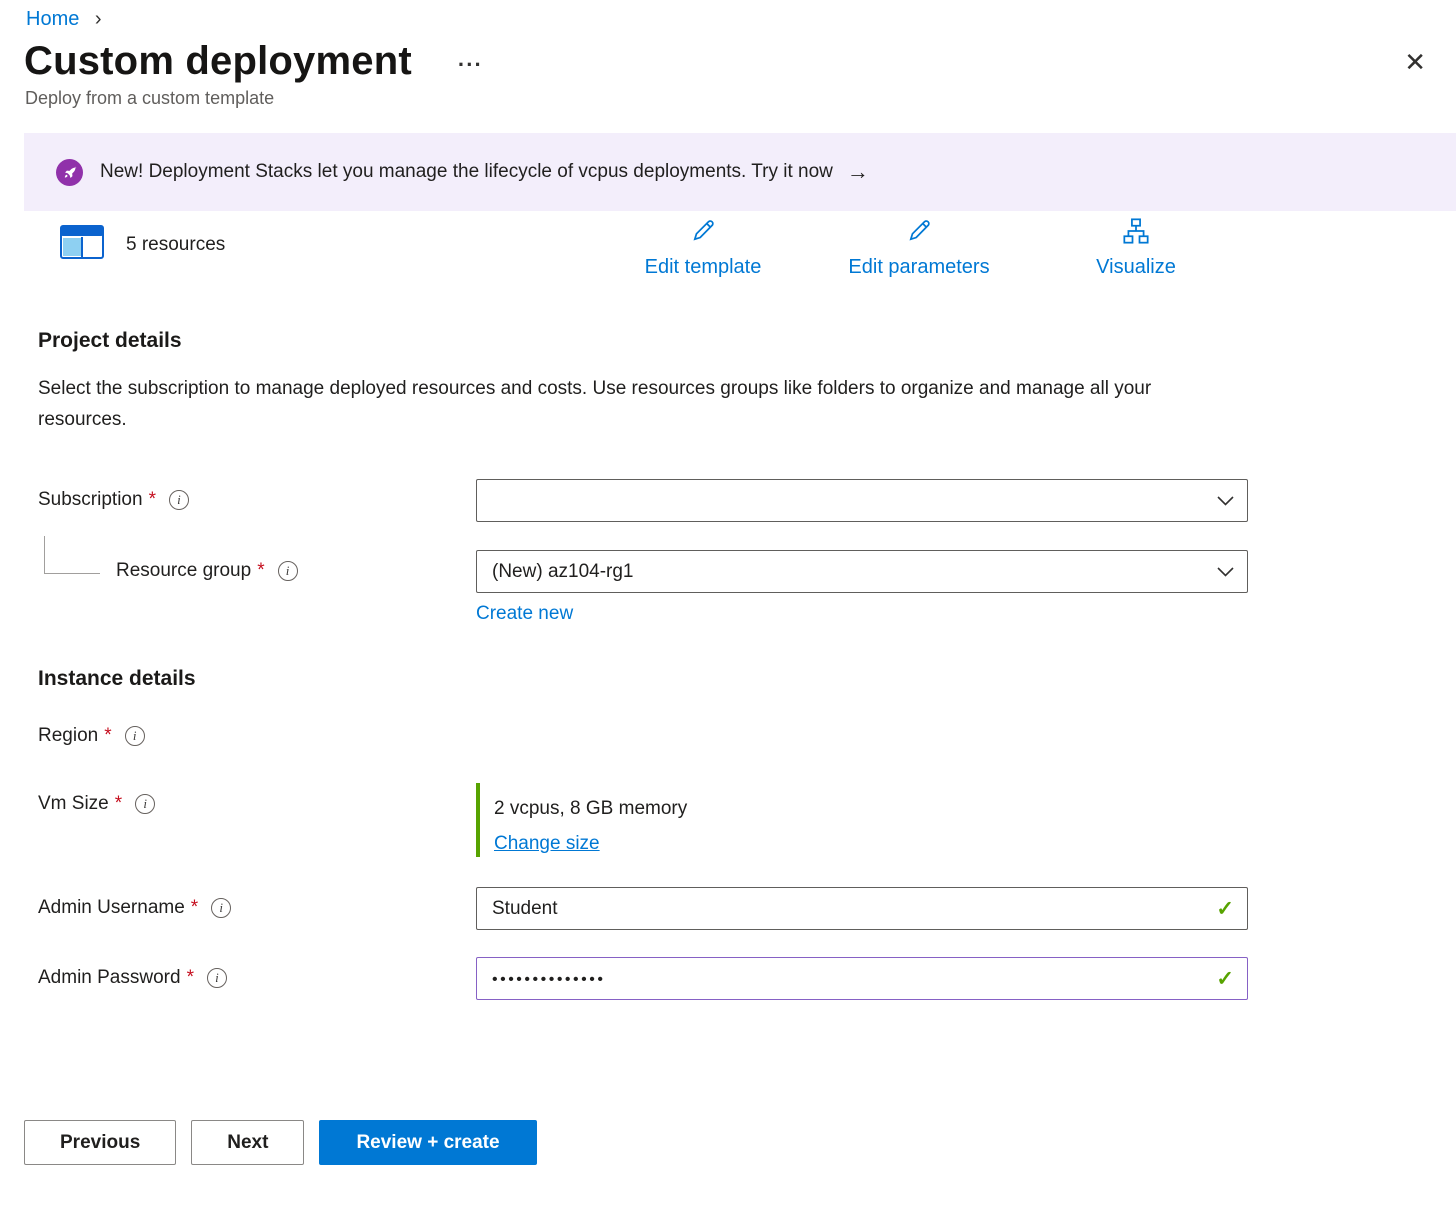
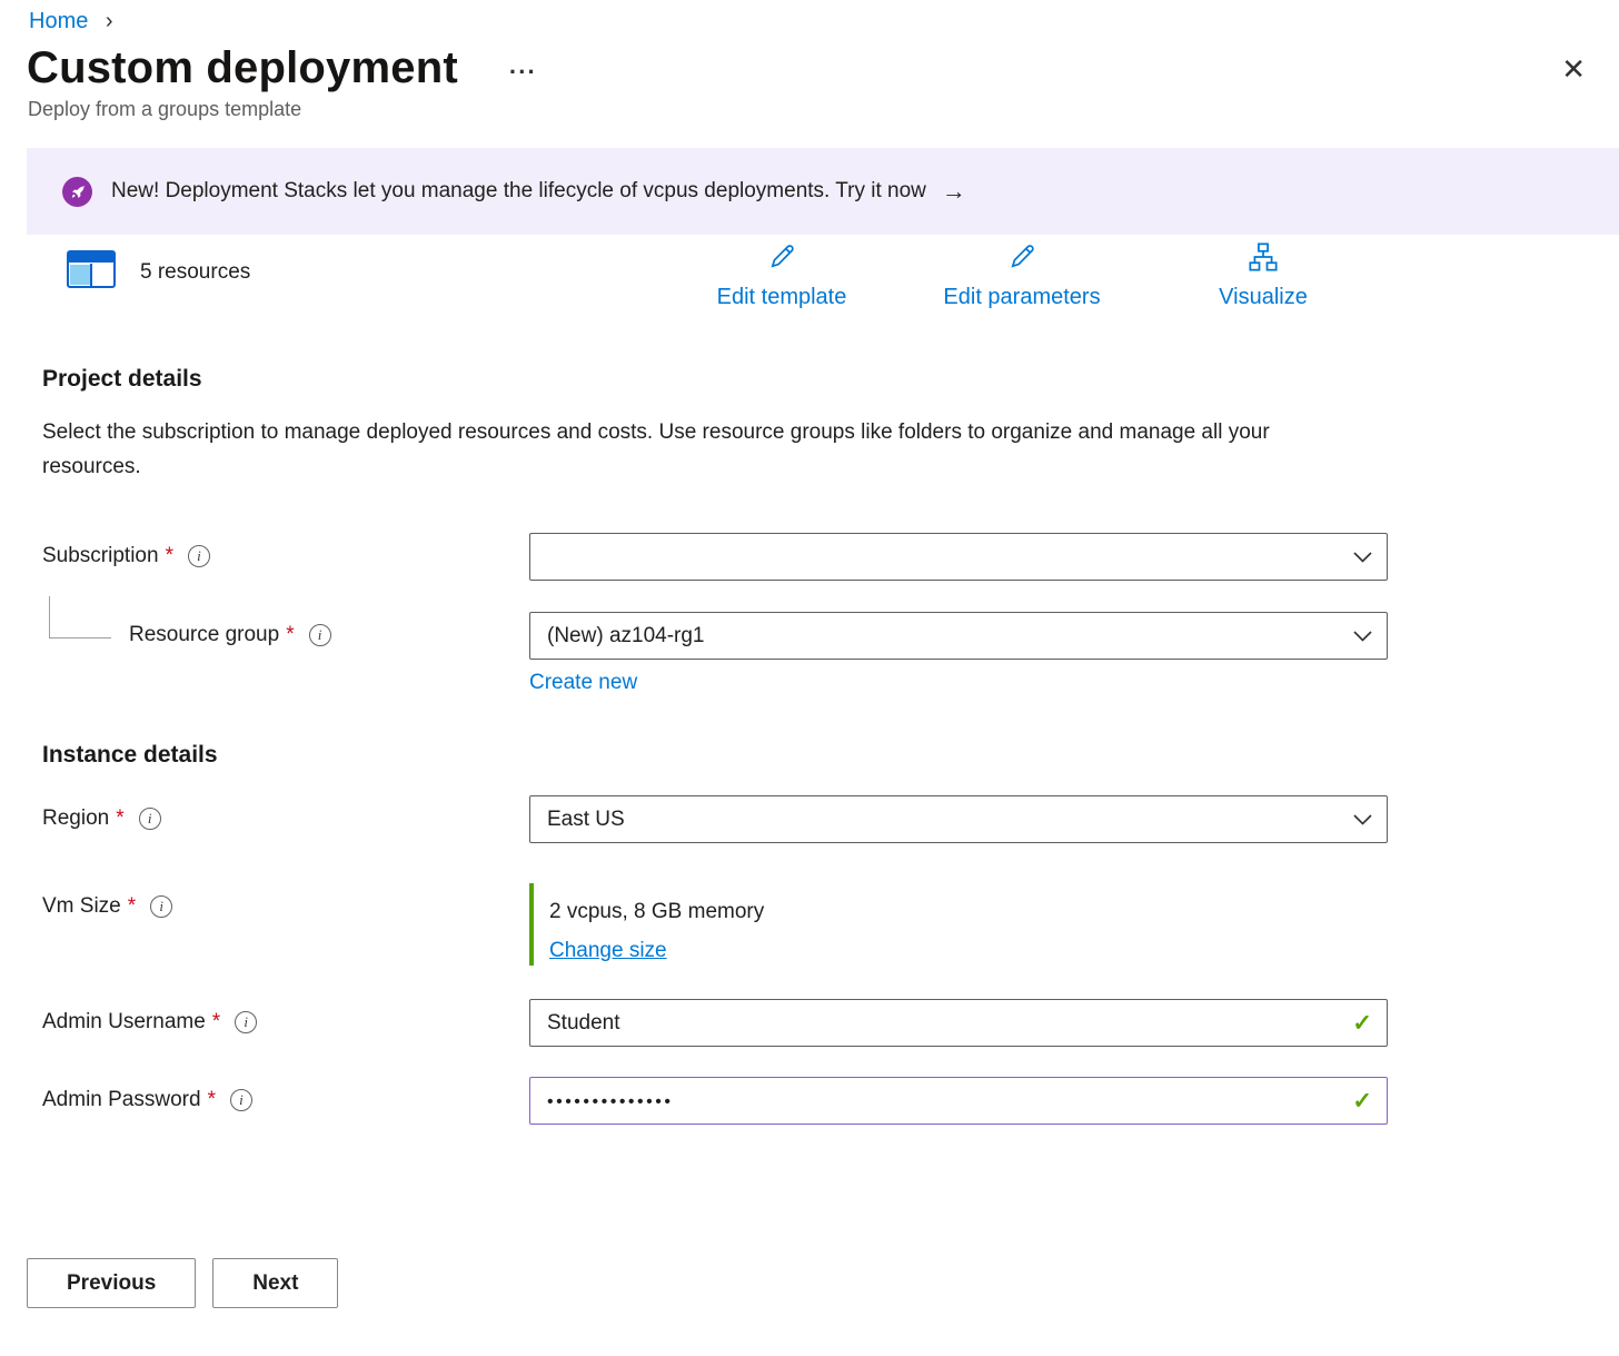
  Home ›
  Custom deployment
  ···
  ✕
- Deploy from a custom template
+ Deploy from a groups template
  New! Deployment Stacks let you manage the lifecycle of vcpus deployments. Try it now
  →
  5 resources
  Edit template
  Edit parameters
  Visualize
  Project details
- Select the subscription to manage deployed resources and costs. Use resources groups like folders to organize and manage all your resources.
+ Select the subscription to manage deployed resources and costs. Use resource groups like folders to organize and manage all your resources.
  Subscription
  *
  i
  Resource group
  *
  i
  (New) az104-rg1
  Create new
  Instance details
  Region
  *
  i
+ East US
  Vm Size
  *
  i
  2 vcpus, 8 GB memory
  Change size
  Admin Username
  *
  i
  Student
  ✓
  Admin Password
  *
  i
  ••••••••••••••
  ✓
  Previous
  Next
- Review + create
